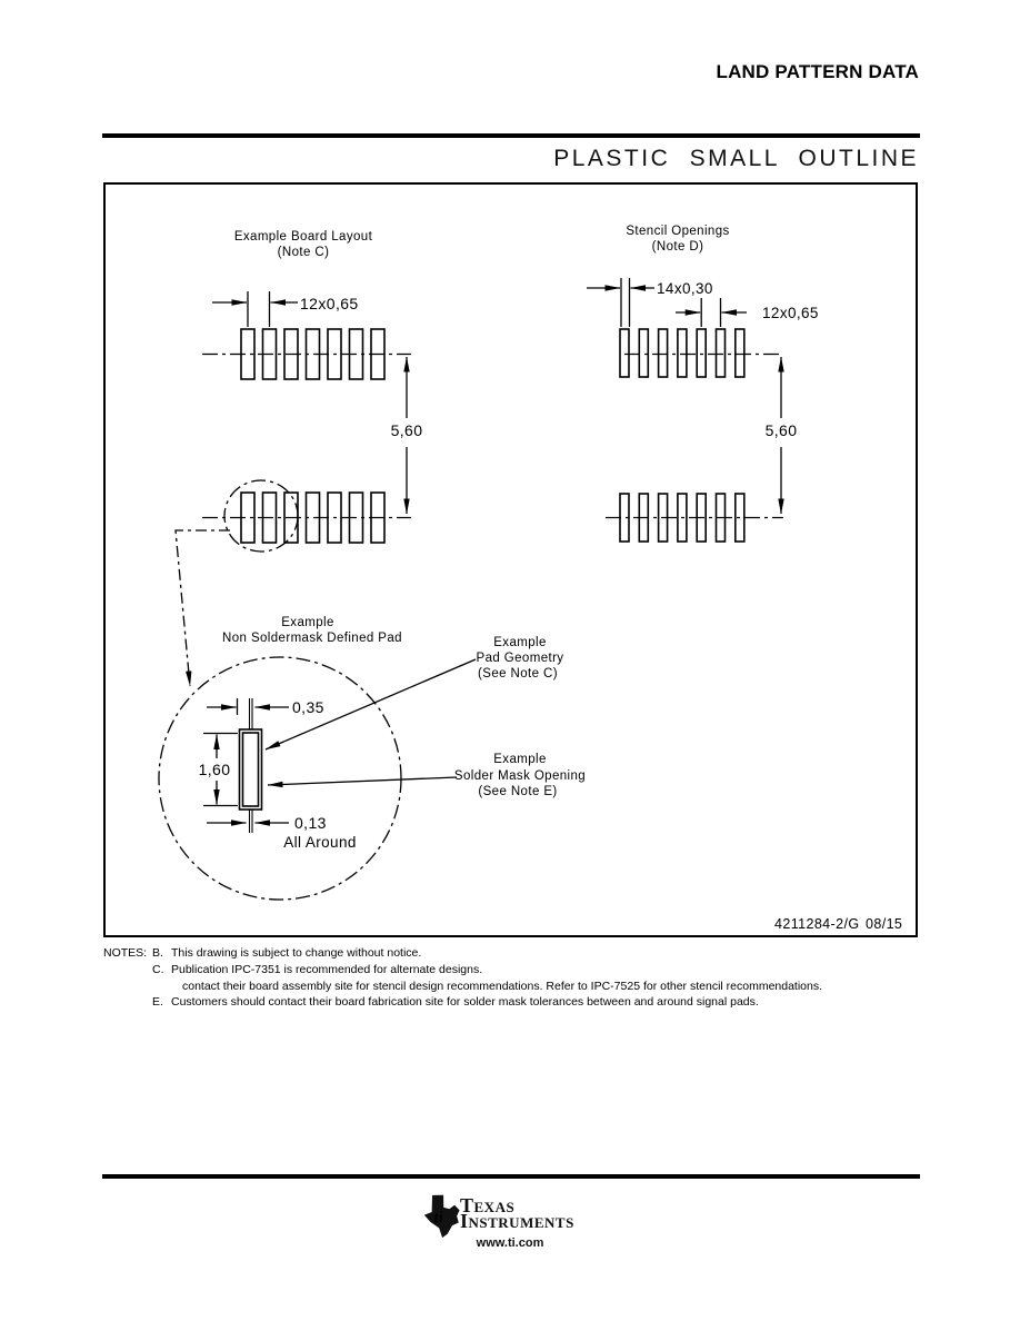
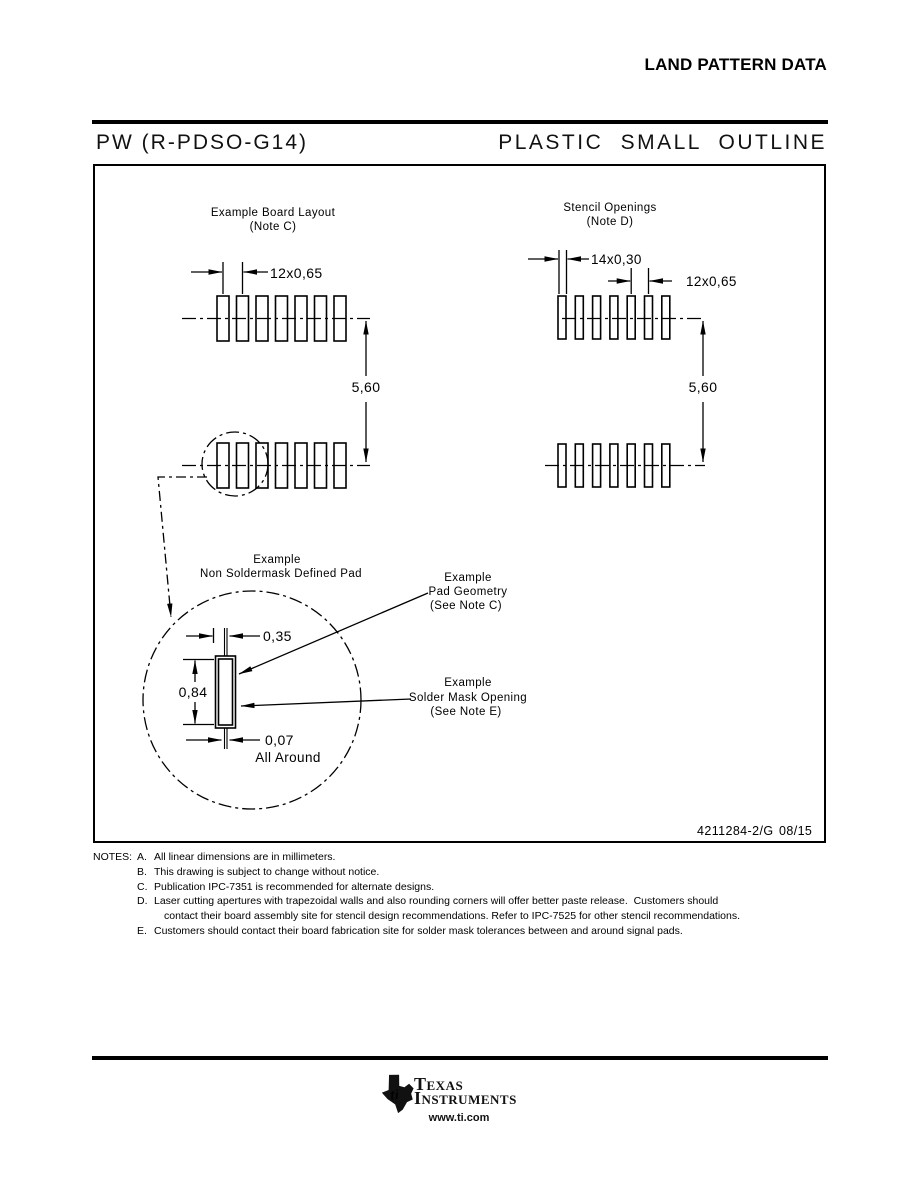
  LAND PATTERN DATA
+ PW (R-PDSO-G14)
  PLASTIC SMALL OUTLINE
  Example Board Layout
  (Note C)
  12x0,65
  5,60
  Stencil Openings
  (Note D)
  14x0,30
  12x0,65
  5,60
  Example
  Non Soldermask Defined Pad
  0,35
- 1,60
+ 0,84
- 0,13
+ 0,07
  All Around
  Example
  Pad Geometry
  (See Note C)
  Example
  Solder Mask Opening
  (See Note E)
  4211284-2/G
  08/15
  NOTES:
+ A. All linear dimensions are in millimeters.
  B. This drawing is subject to change without notice.
  C. Publication IPC-7351 is recommended for alternate designs.
+ D. Laser cutting apertures with trapezoidal walls and also rounding corners will offer better paste release. Customers should
  contact their board assembly site for stencil design recommendations. Refer to IPC-7525 for other stencil recommendations.
  E. Customers should contact their board fabrication site for solder mask tolerances between and around signal pads.
  Texas
  Instruments
  www.ti.com
